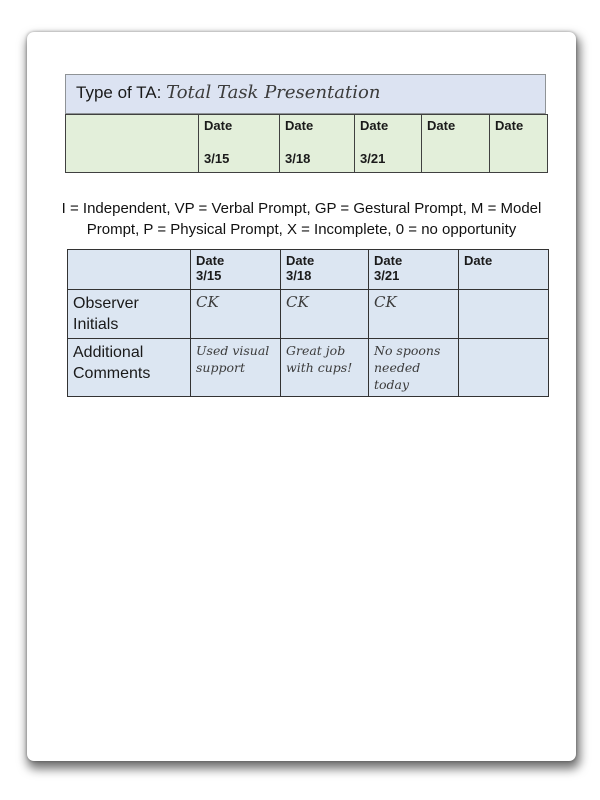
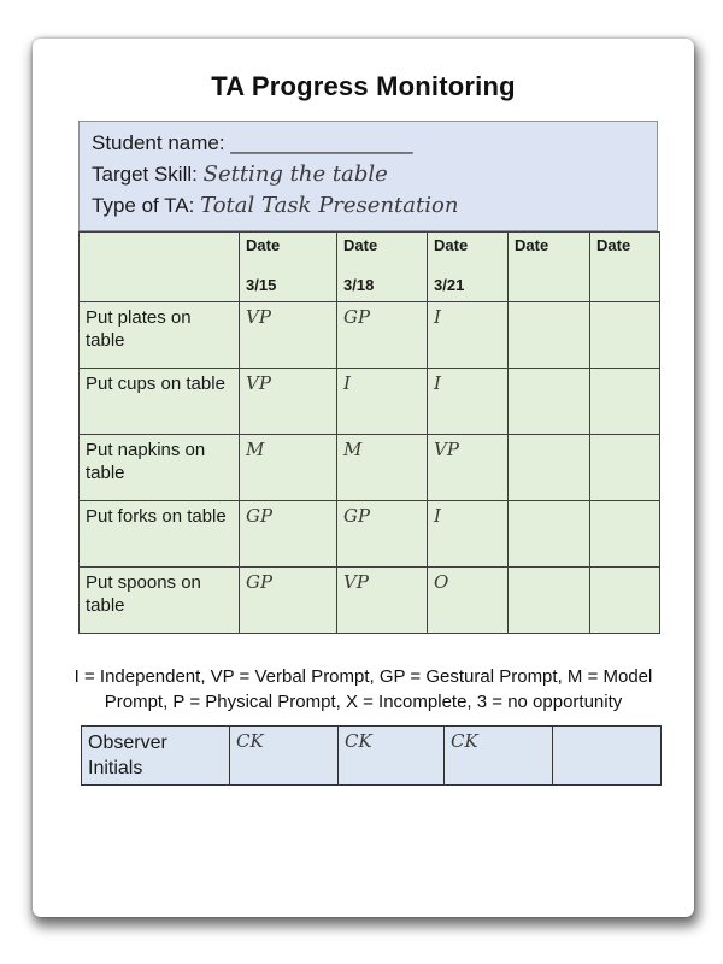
+ TA Progress Monitoring
+ Student name: ________________
+ Target Skill: Setting the table
  Type of TA: Total Task Presentation
  	Date 3/15	Date 3/18	Date 3/21	Date	Date
+ Put plates on table	VP	GP	I
+ Put cups on table	VP	I	I
+ Put napkins on table	M	M	VP
+ Put forks on table	GP	GP	I
+ Put spoons on table	GP	VP	O
- I = Independent, VP = Verbal Prompt, GP = Gestural Prompt, M = Model Prompt, P = Physical Prompt, X = Incomplete, 0 = no opportunity
+ I = Independent, VP = Verbal Prompt, GP = Gestural Prompt, M = Model Prompt, P = Physical Prompt, X = Incomplete, 3 = no opportunity
- 	Date 3/15	Date 3/18	Date 3/21	Date
  Observer Initials	CK	CK	CK
- Additional Comments	Used visual support	Great job with cups!	No spoons needed today
